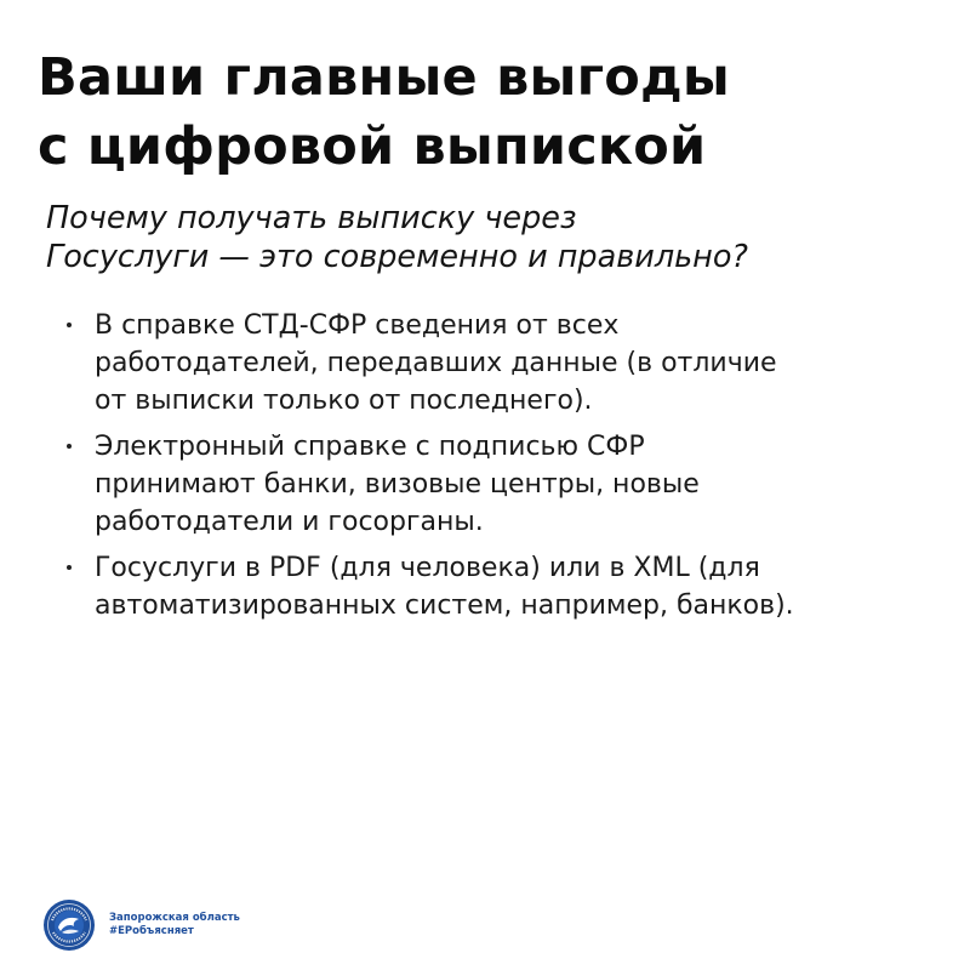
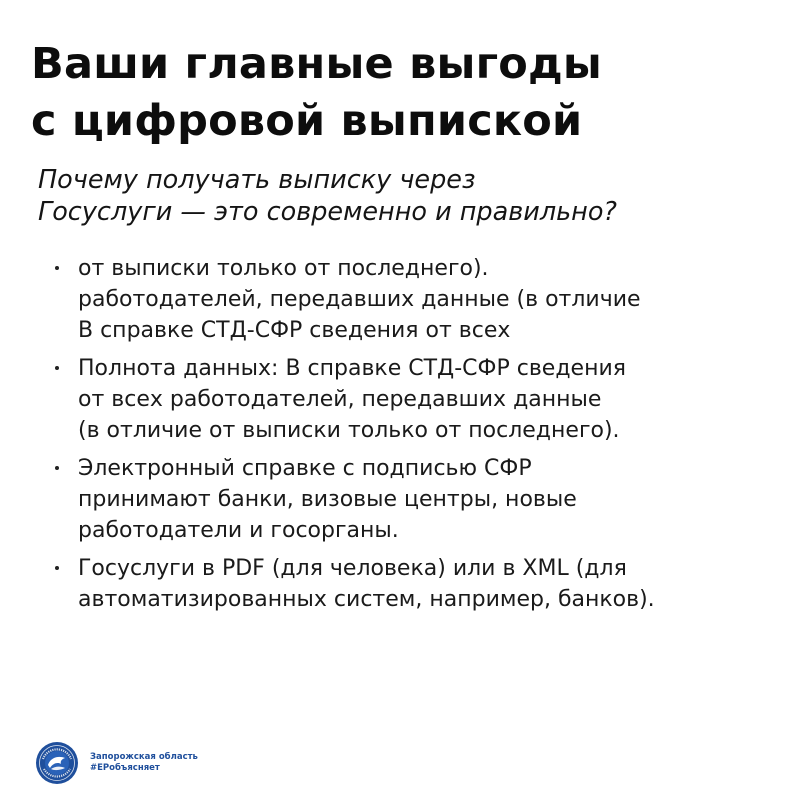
  Ваши главные выгоды
  с цифровой выпиской
  Почему получать выписку через
  Госуслуги — это современно и правильно?
- В справке СТД-СФР сведения от всех
+ от выписки только от последнего).
  работодателей, передавших данные (в отличие
- от выписки только от последнего).
+ В справке СТД-СФР сведения от всех
+ Полнота данных: В справке СТД-СФР сведения
+ от всех работодателей, передавших данные
+ (в отличие от выписки только от последнего).
  Электронный справке с подписью СФР
  принимают банки, визовые центры, новые
  работодатели и госорганы.
  Госуслуги в PDF (для человека) или в XML (для
  автоматизированных систем, например, банков).
  Запорожская область
  #ЕРобъясняет
